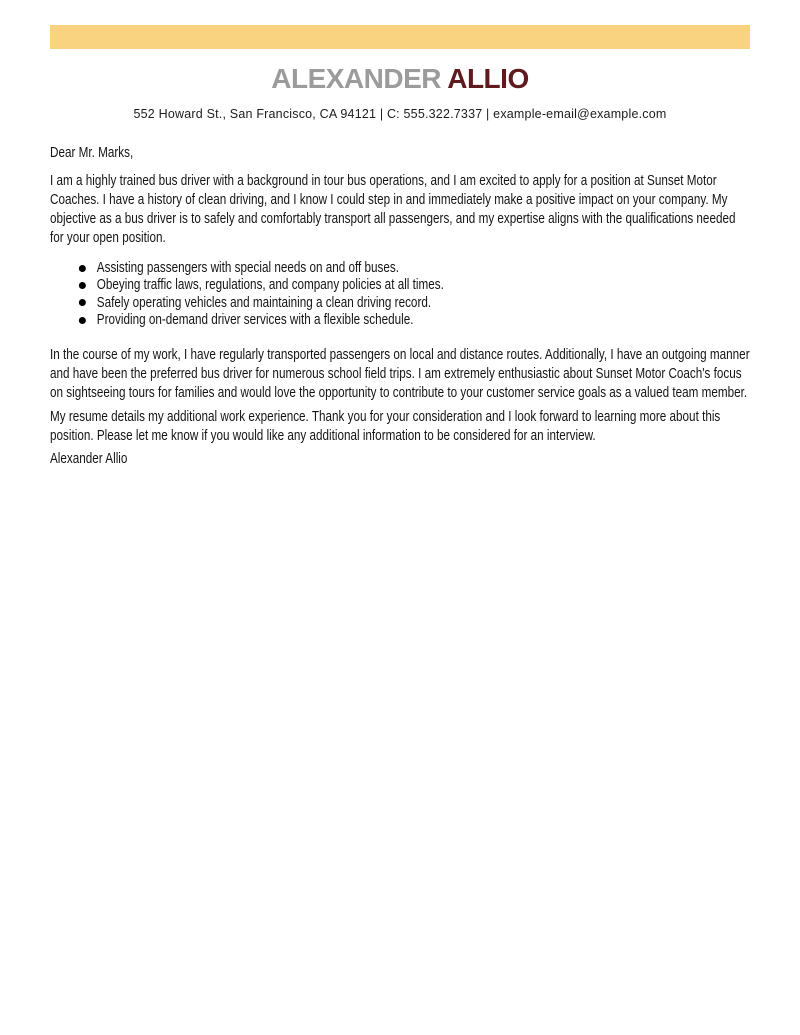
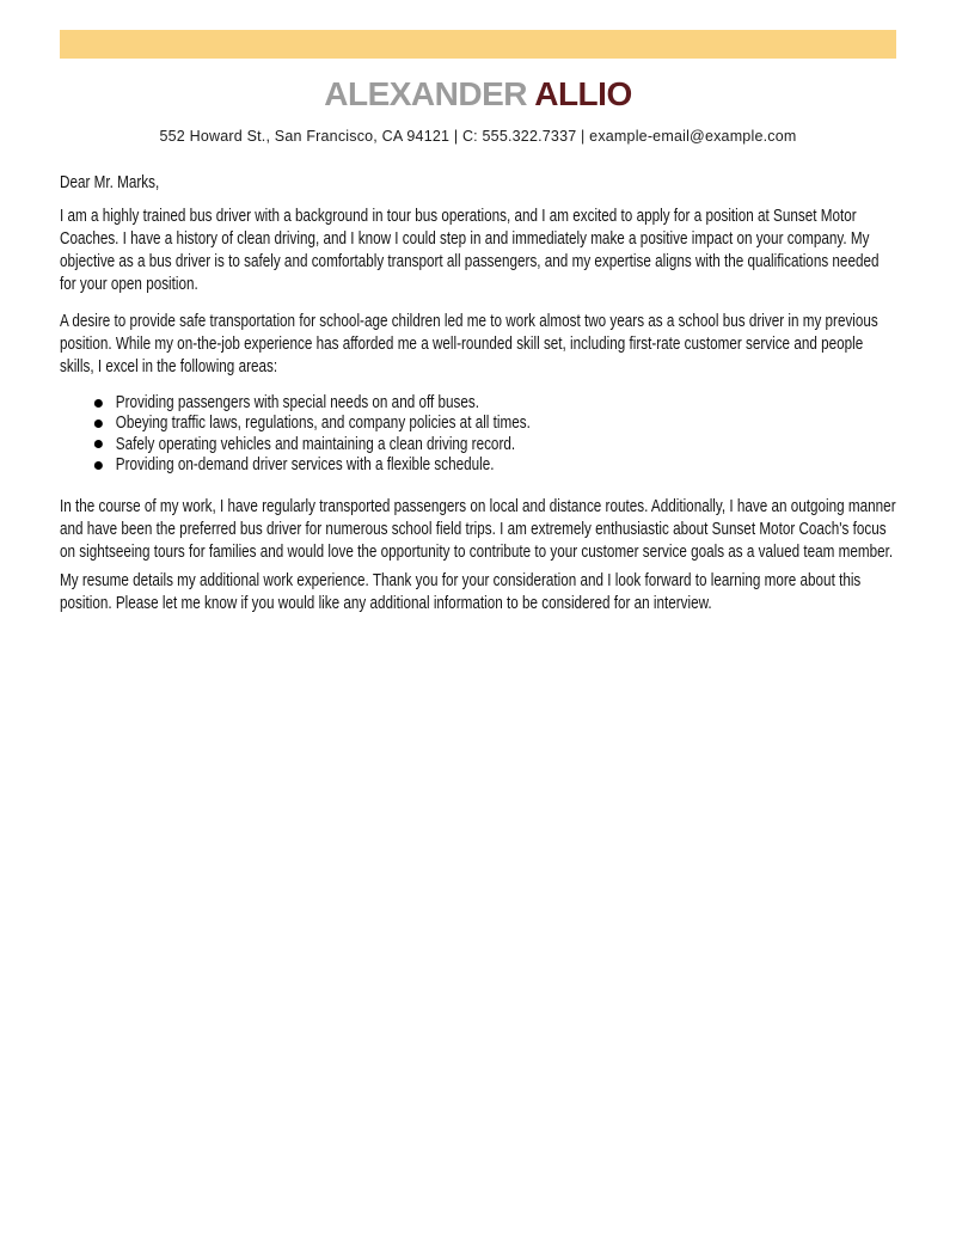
  ALEXANDER ALLIO
  552 Howard St., San Francisco, CA 94121 | C: 555.322.7337 | example-email@example.com
  Dear Mr. Marks,
  I am a highly trained bus driver with a background in tour bus operations, and I am excited to apply for a position at Sunset Motor Coaches. I have a history of clean driving, and I know I could step in and immediately make a positive impact on your company. My objective as a bus driver is to safely and comfortably transport all passengers, and my expertise aligns with the qualifications needed for your open position.
+ A desire to provide safe transportation for school-age children led me to work almost two years as a school bus driver in my previous position. While my on-the-job experience has afforded me a well-rounded skill set, including first-rate customer service and people skills, I excel in the following areas:
- Assisting passengers with special needs on and off buses.
+ Providing passengers with special needs on and off buses.
  Obeying traffic laws, regulations, and company policies at all times.
  Safely operating vehicles and maintaining a clean driving record.
  Providing on-demand driver services with a flexible schedule.
  In the course of my work, I have regularly transported passengers on local and distance routes. Additionally, I have an outgoing manner and have been the preferred bus driver for numerous school field trips. I am extremely enthusiastic about Sunset Motor Coach's focus on sightseeing tours for families and would love the opportunity to contribute to your customer service goals as a valued team member.
  My resume details my additional work experience. Thank you for your consideration and I look forward to learning more about this position. Please let me know if you would like any additional information to be considered for an interview.
- Alexander Allio
